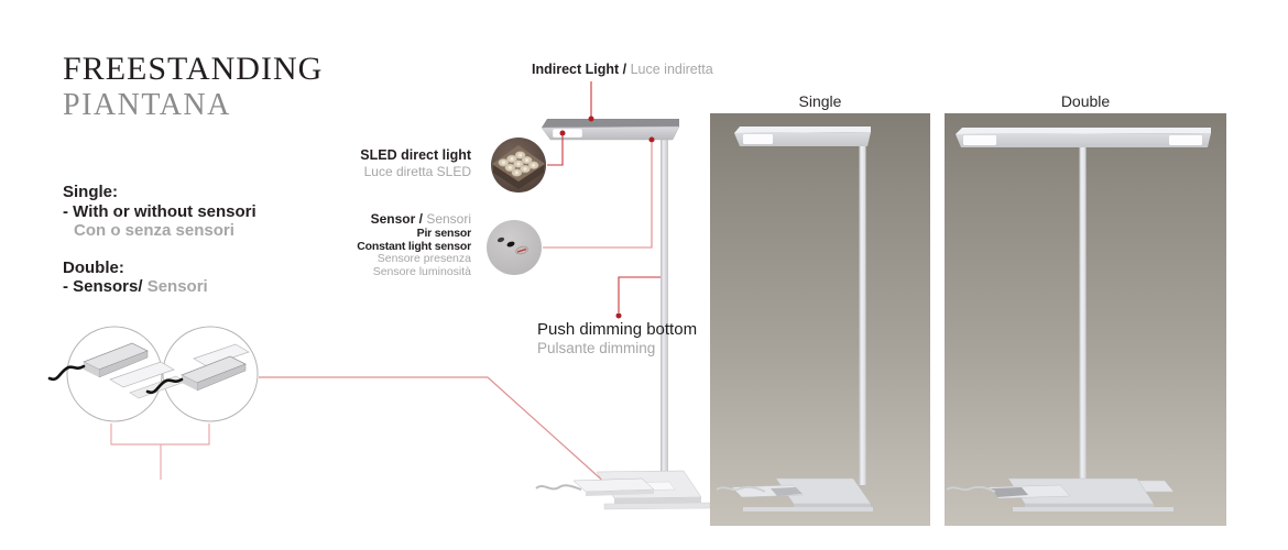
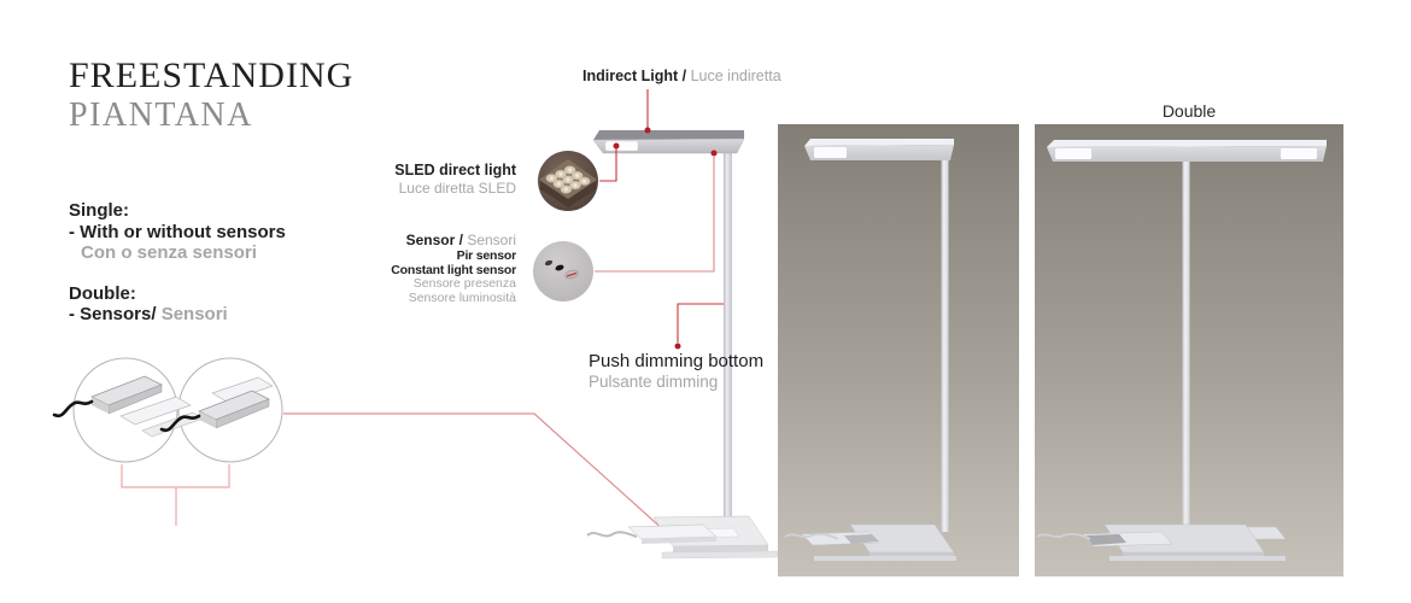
  FREESTANDING
  PIANTANA
  Single:
- - With or without sensori
+ - With or without sensors
  Con o senza sensori
  Double:
  - Sensors/ Sensori
  Indirect Light / Luce indiretta
  SLED direct light
  Luce diretta SLED
  Sensor / Sensori
  Pir sensor
  Constant light sensor
  Sensore presenza
  Sensore luminosità
  Push dimming bottom
  Pulsante dimming
- Single
  Double
